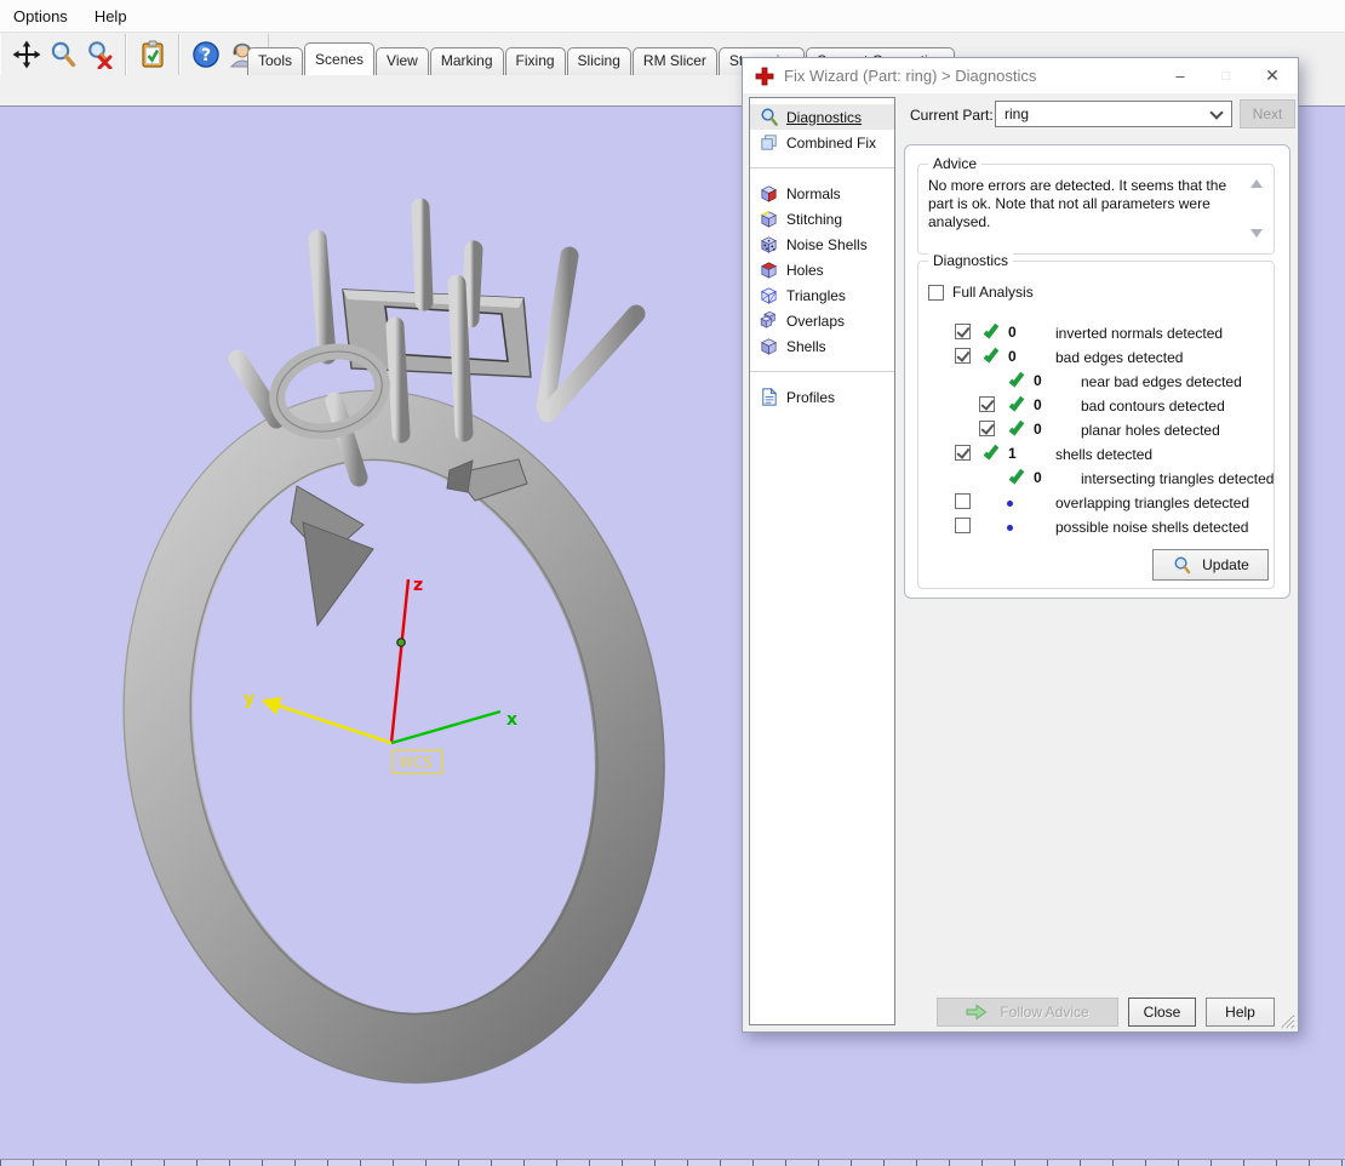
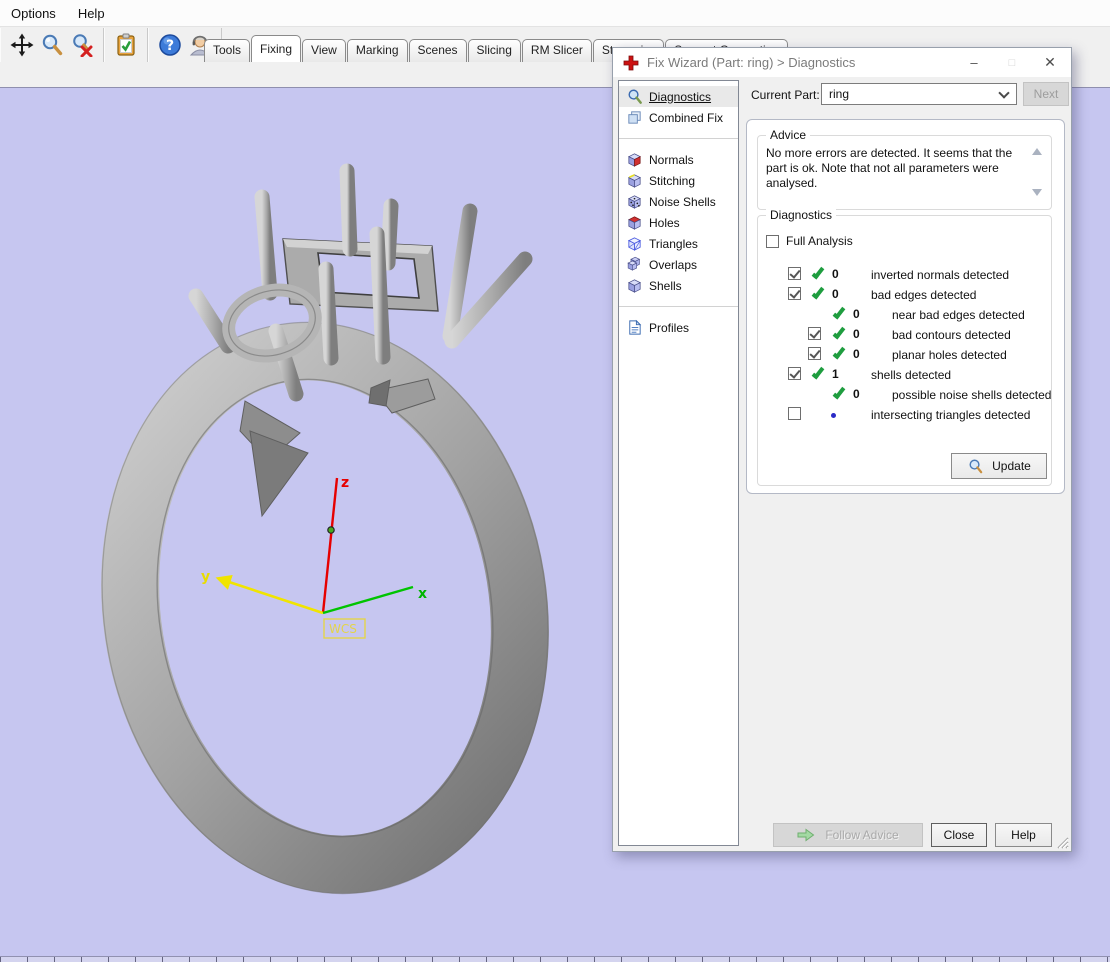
  Options
  Help
  ?
  Tools
- Scenes
+ Fixing
  View
  Marking
- Fixing
+ Scenes
  Slicing
  RM Slicer
  z
  y
  x
  WCS
  Fix Wizard (Part: ring) > Diagnostics
  –
  □
  ✕
  Diagnostics
  Combined Fix
  Normals
  Stitching
  Noise Shells
  Holes
  Triangles
  Overlaps
  Shells
  Profiles
  Current Part:
  ring
  Next
  Advice
  No more errors are detected. It seems that the part is ok. Note that not all parameters were analysed.
  Diagnostics
  Full Analysis
  0
  inverted normals detected
  0
  bad edges detected
  0
  near bad edges detected
  0
  bad contours detected
  0
  planar holes detected
  1
  shells detected
  0
- intersecting triangles detected
+ possible noise shells detected
- overlapping triangles detected
- possible noise shells detected
+ intersecting triangles detected
  Update
  Follow Advice
  Close
  Help
